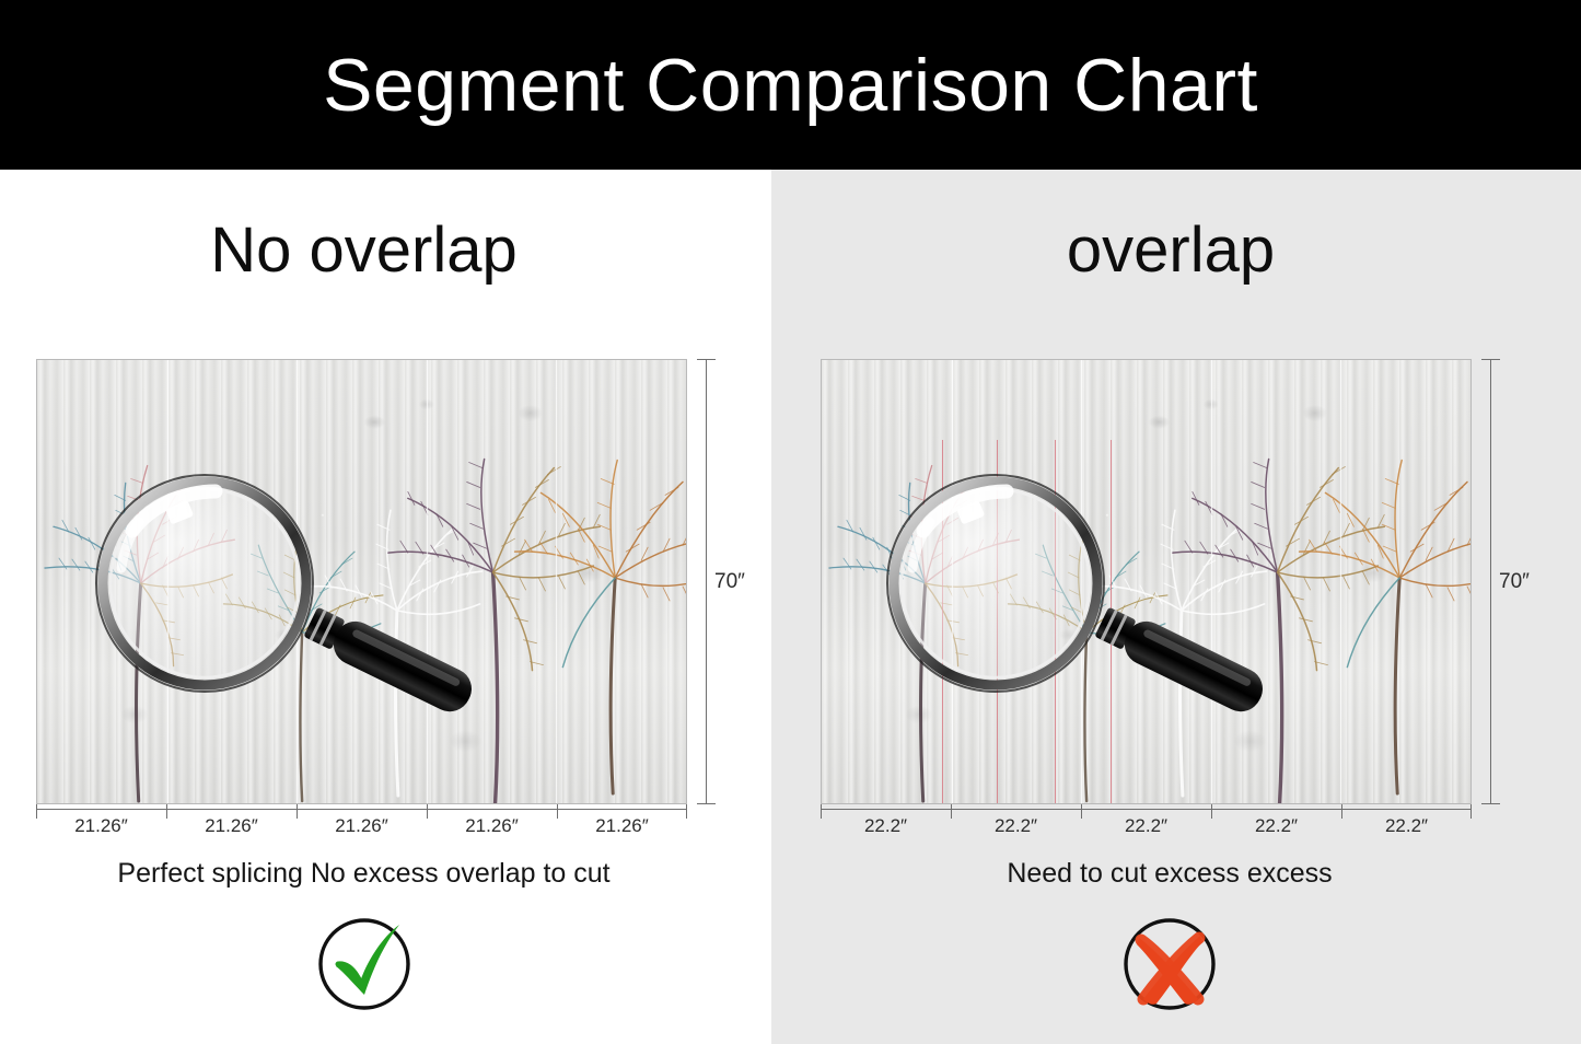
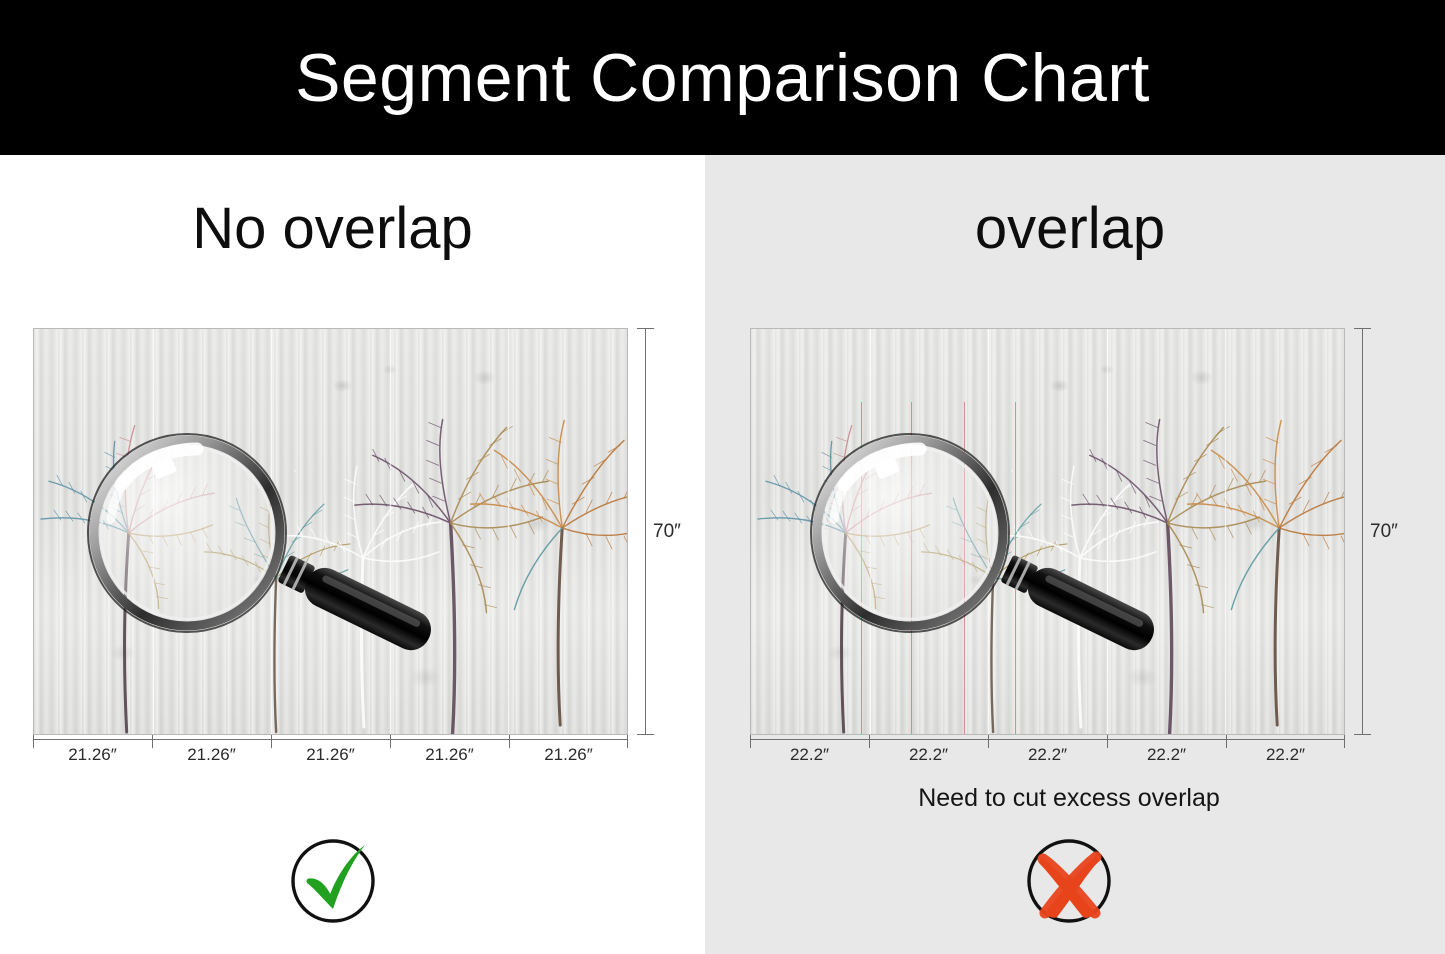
  Segment Comparison Chart
  No overlap
  21.26″
  21.26″
  21.26″
  21.26″
  21.26″
  70″
- Perfect splicing No excess overlap to cut
  overlap
  22.2″
  22.2″
  22.2″
  22.2″
  22.2″
  70″
- Need to cut excess excess
+ Need to cut excess overlap
